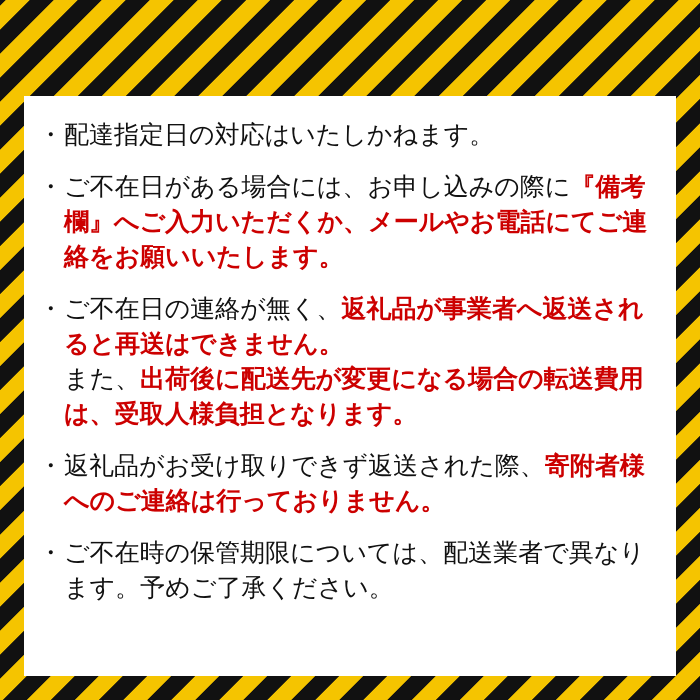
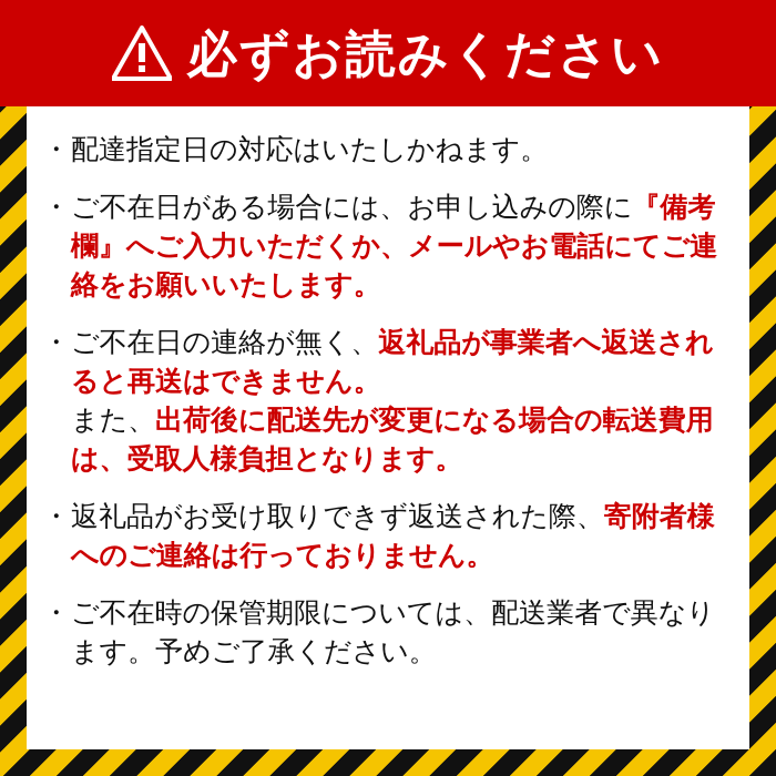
+ 必ずお読みください
  ・
  配達指定日の対応はいたしかねます。
  ・
  ご不在日がある場合には、お申し込みの際に『備考欄』へご入力いただくか、メールやお電話にてご連絡をお願いいたします。
  ・
  ご不在日の連絡が無く、返礼品が事業者へ返送されると再送はできません。
  また、出荷後に配送先が変更になる場合の転送費用は、受取人様負担となります。
  ・
  返礼品がお受け取りできず返送された際、寄附者様へのご連絡は行っておりません。
  ・
  ご不在時の保管期限については、配送業者で異なります。予めご了承ください。
